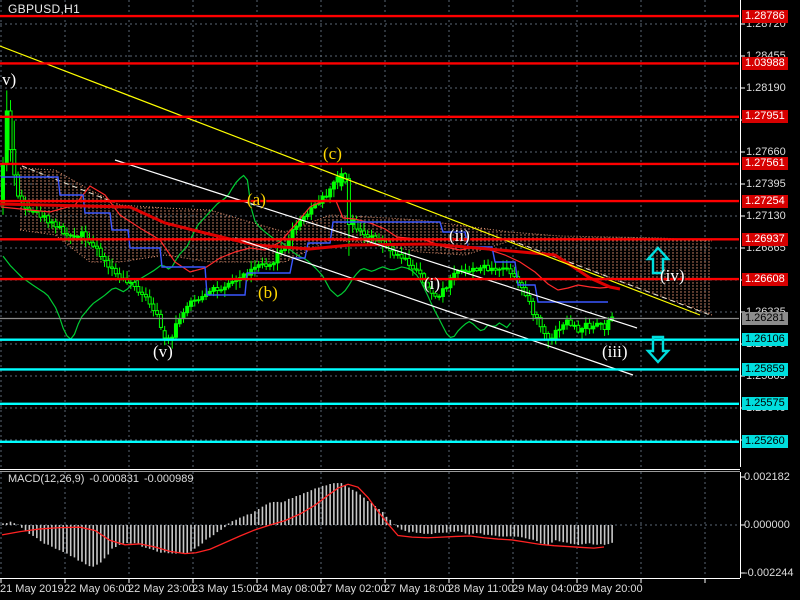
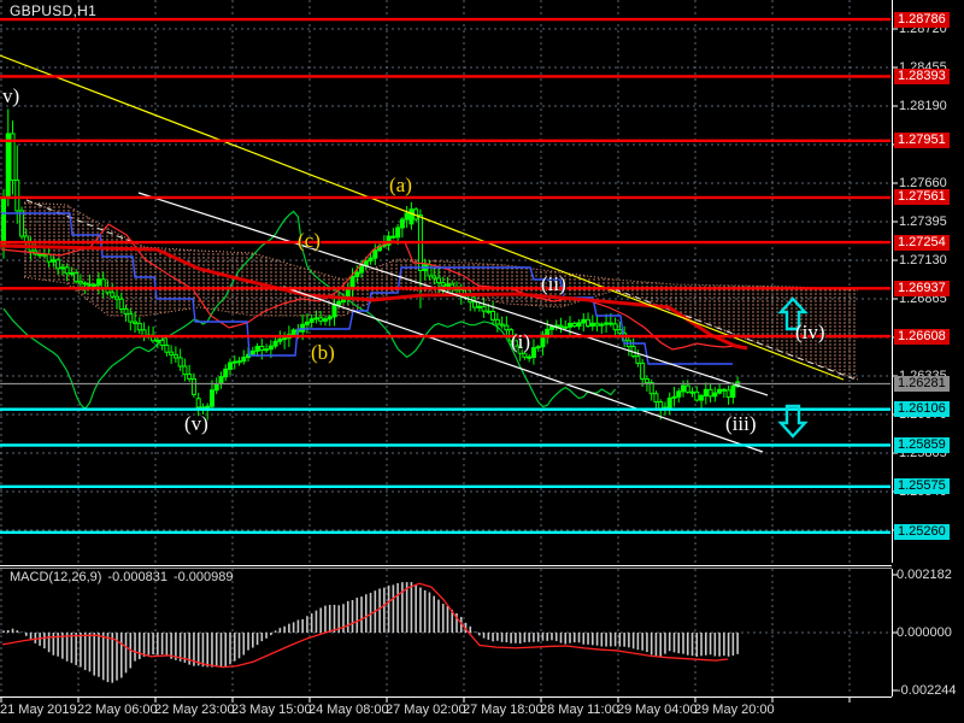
  GBPUSD,H1
  MACD(12,26,9) -0.000831 -0.000989
  1.28720
  1.28190
  1.27660
  1.27395
  1.27130
  1.26865
  1.25805
  0.002182
  0.000000
  -0.002244
  1.28786
- 1.03988
+ 1.28393
  1.27951
  1.27561
  1.27254
  1.26937
  1.26608
  1.26106
  1.25859
  1.25575
  1.25260
  1.26281
  21 May 2019
  22 May 06:00
  22 May 23:00
  23 May 15:00
  24 May 08:00
  27 May 02:00
  27 May 18:00
  28 May 11:00
  29 May 04:00
  29 May 20:00
  v)
  (v)
- (a)
+ (c)
  (b)
- (c)
+ (a)
  (i)
  (ii)
  (iii)
  (iv)
